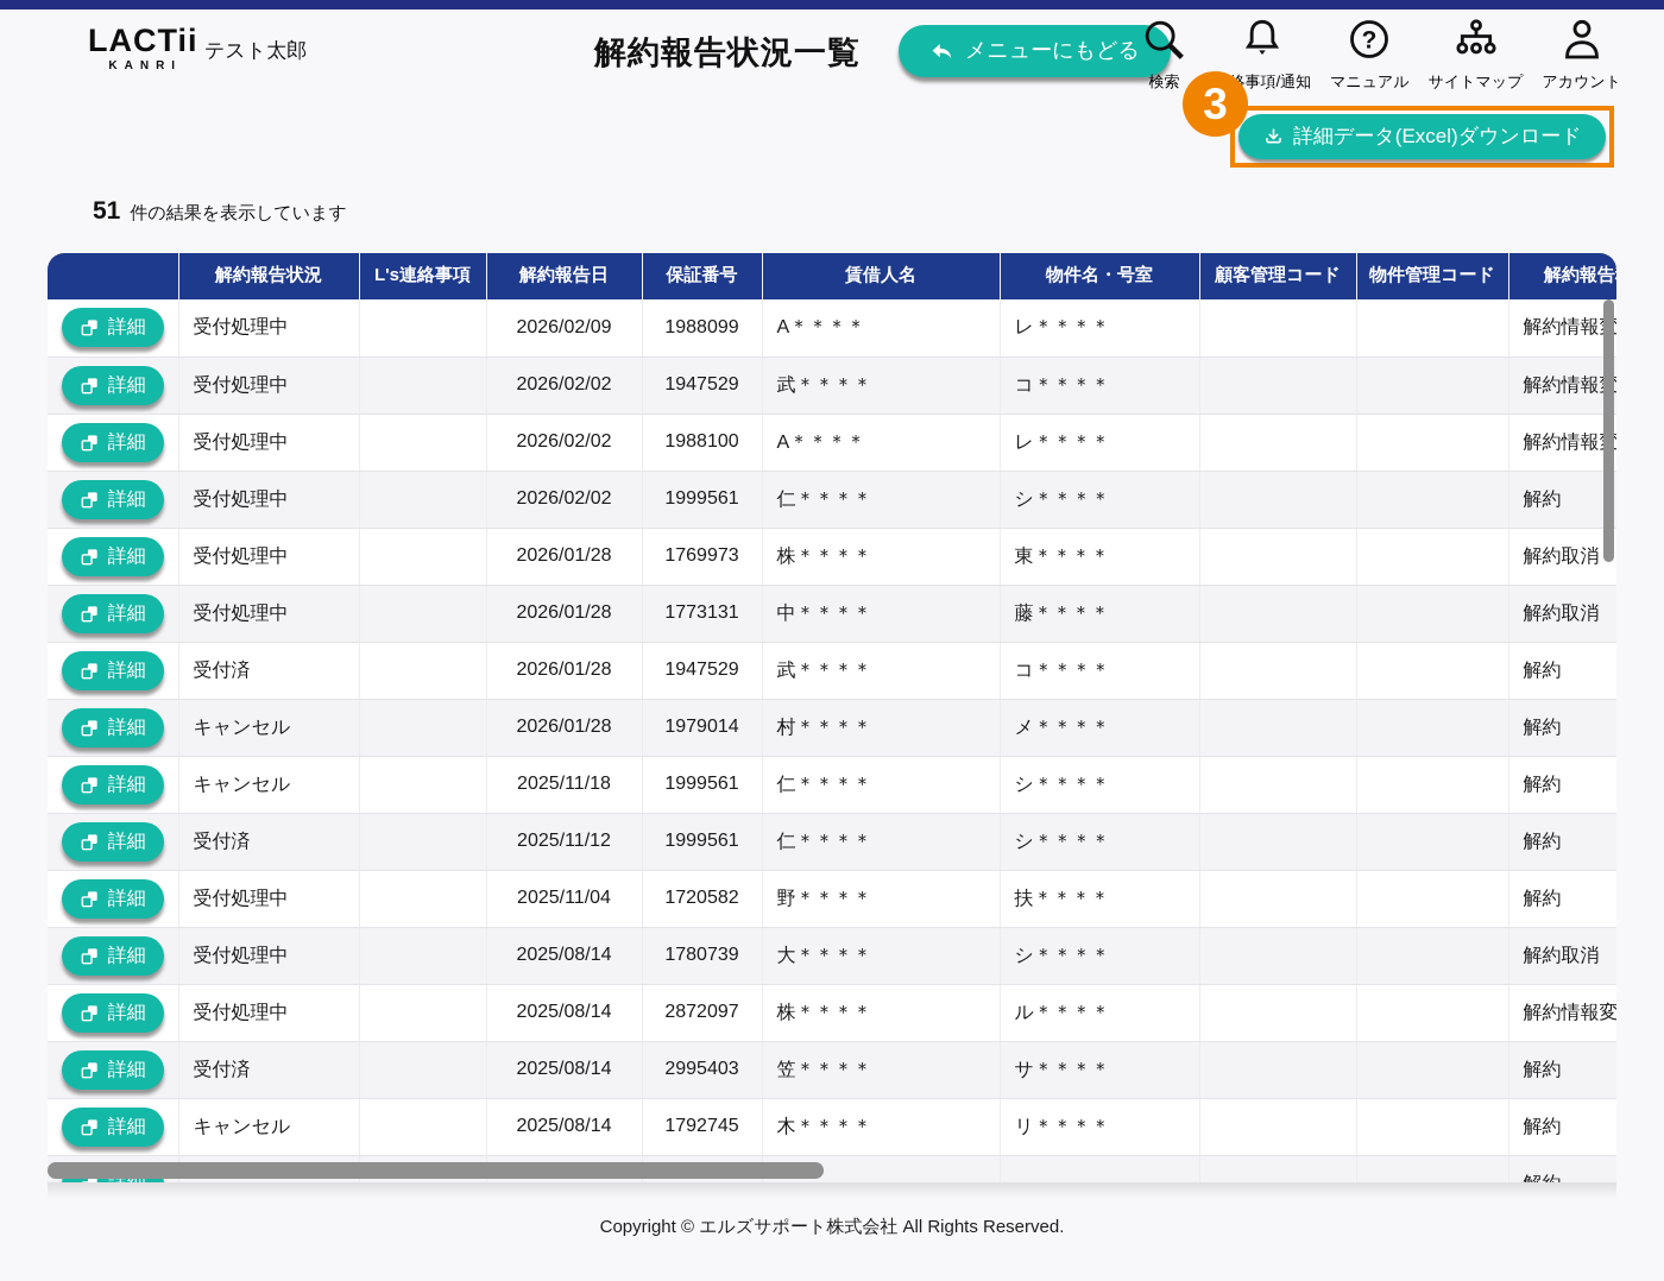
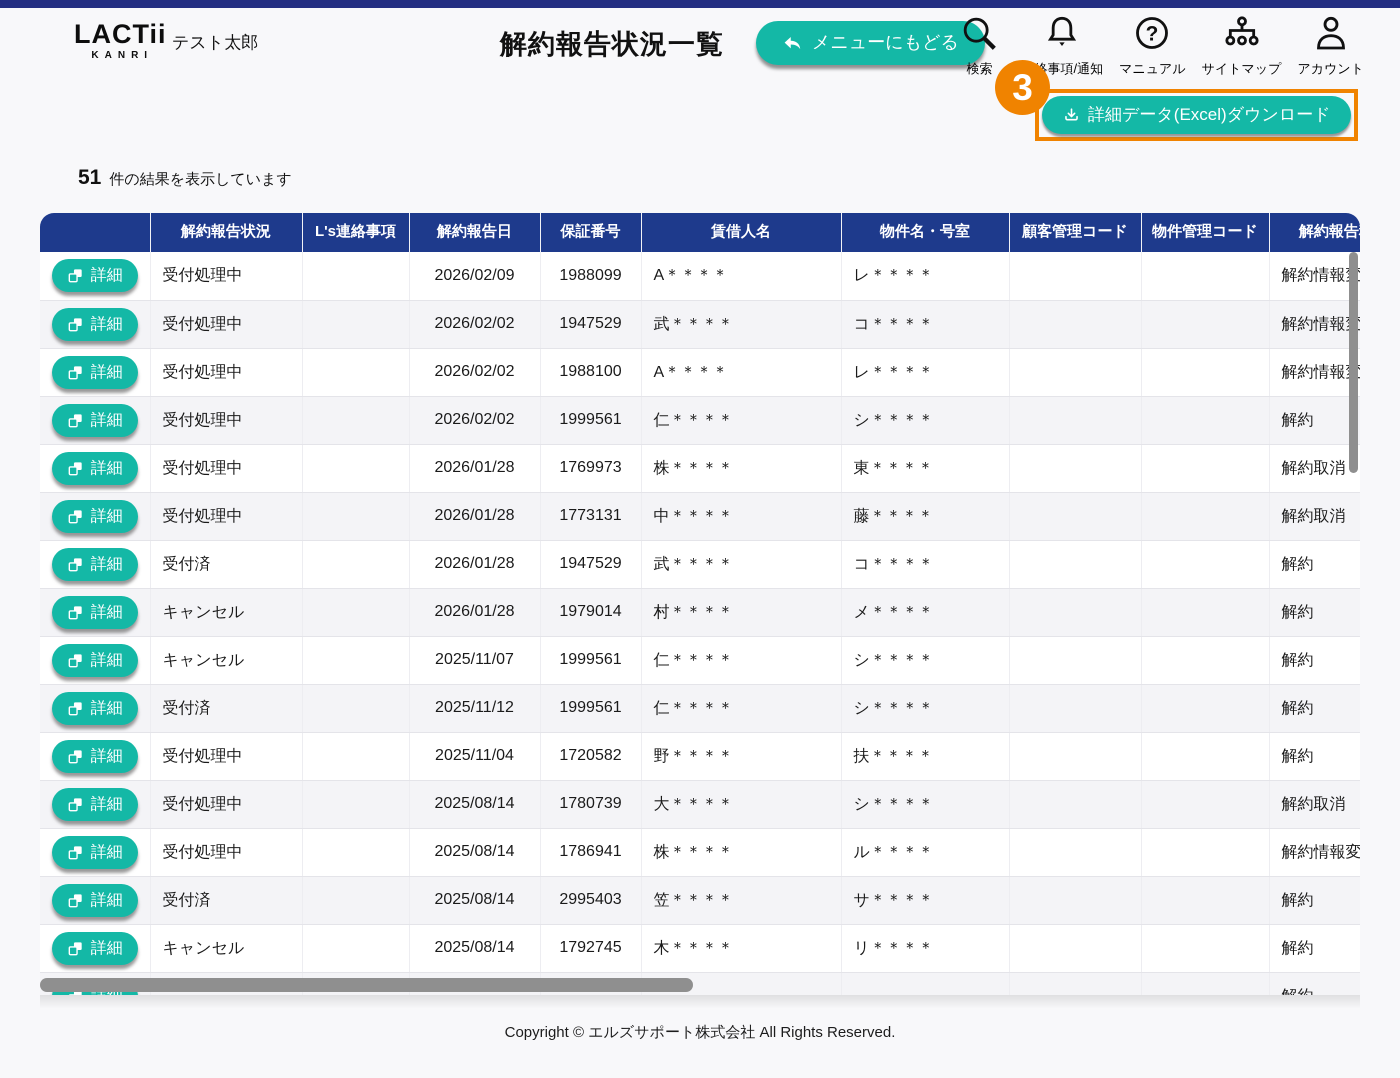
  LACTii
  KANRI
  テスト太郎
  解約報告状況一覧
  メニューにもどる
  検索
  事項/通知
  ?
  マニュアル
  サイトマップ
  アカウント
  3
  詳細データ(Excel)ダウンロード
  51
  件の結果を表示しています
  	解約報告状況	L's連絡事項	解約報告日	保証番号	賃借人名	物件名・号室	顧客管理コード	物件管理コード	解約報告
  詳細	受付処理中		2026/02/09	1988099	A＊＊＊＊	レ＊＊＊＊			解約情報
  詳細	受付処理中		2026/02/02	1947529	武＊＊＊＊	コ＊＊＊＊			解約情報
  詳細	受付処理中		2026/02/02	1988100	A＊＊＊＊	レ＊＊＊＊			解約情報
  詳細	受付処理中		2026/02/02	1999561	仁＊＊＊＊	シ＊＊＊＊			解約
  詳細	受付処理中		2026/01/28	1769973	株＊＊＊＊	東＊＊＊＊			解約取消
  詳細	受付処理中		2026/01/28	1773131	中＊＊＊＊	藤＊＊＊＊			解約取消
  詳細	受付済		2026/01/28	1947529	武＊＊＊＊	コ＊＊＊＊			解約
  詳細	キャンセル		2026/01/28	1979014	村＊＊＊＊	メ＊＊＊＊			解約
- 詳細	キャンセル		2025/11/18	1999561	仁＊＊＊＊	シ＊＊＊＊			解約
+ 詳細	キャンセル		2025/11/07	1999561	仁＊＊＊＊	シ＊＊＊＊			解約
  詳細	受付済		2025/11/12	1999561	仁＊＊＊＊	シ＊＊＊＊			解約
  詳細	受付処理中		2025/11/04	1720582	野＊＊＊＊	扶＊＊＊＊			解約
  詳細	受付処理中		2025/08/14	1780739	大＊＊＊＊	シ＊＊＊＊			解約取消
- 詳細	受付処理中		2025/08/14	2872097	株＊＊＊＊	ル＊＊＊＊			解約情報変
+ 詳細	受付処理中		2025/08/14	1786941	株＊＊＊＊	ル＊＊＊＊			解約情報変
  詳細	受付済		2025/08/14	2995403	笠＊＊＊＊	サ＊＊＊＊			解約
  詳細	キャンセル		2025/08/14	1792745	木＊＊＊＊	リ＊＊＊＊			解約
  Copyright © エルズサポート株式会社 All Rights Reserved.
